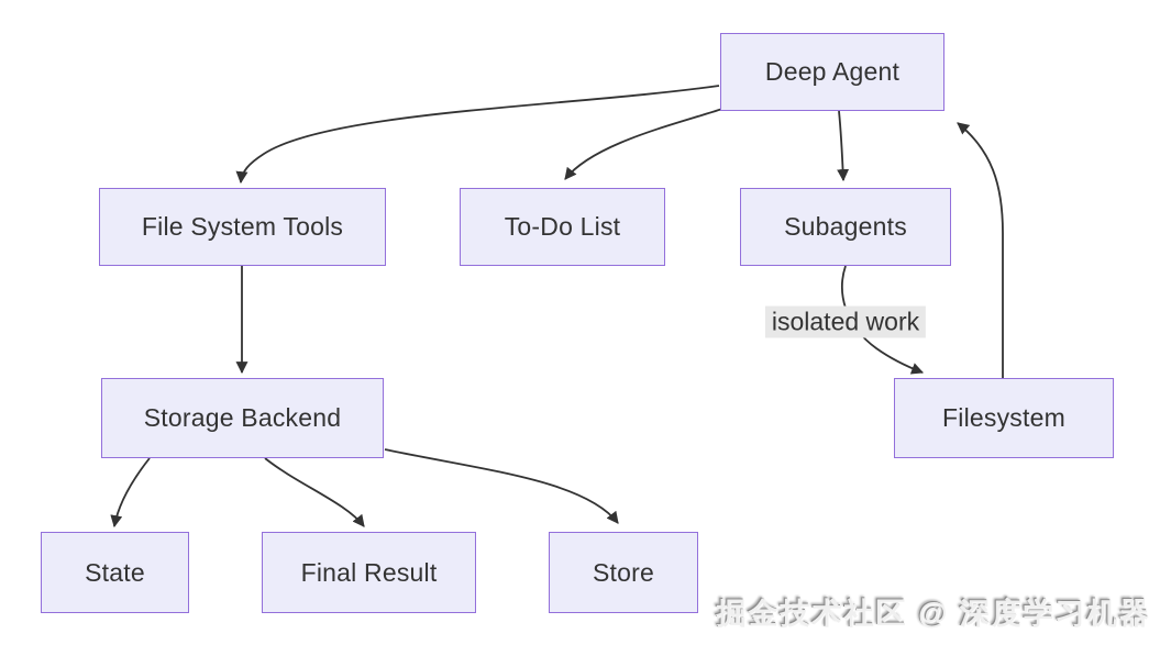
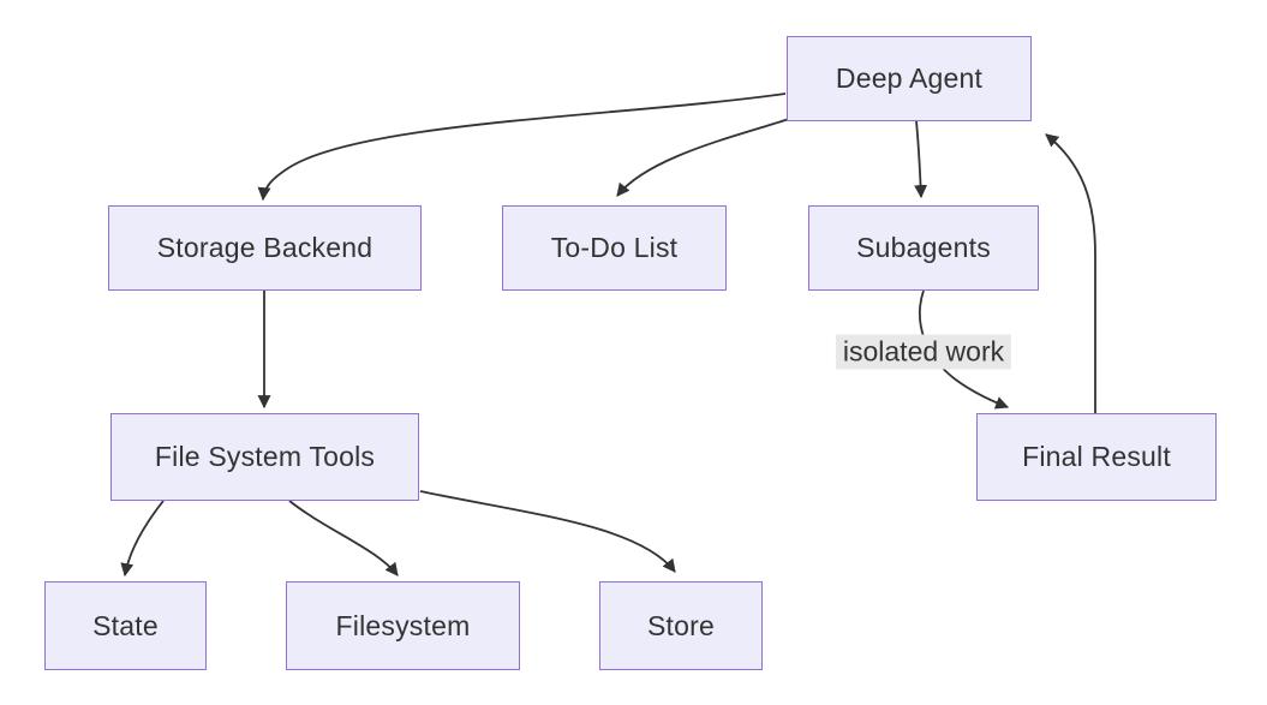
  Deep Agent
- File System Tools
+ Storage Backend
  To-Do List
  Subagents
- Storage Backend
+ File System Tools
- Filesystem
+ Final Result
  State
- Final Result
+ Filesystem
  Store
  isolated work
- 掘金技术社区 @ 深度学习机器
